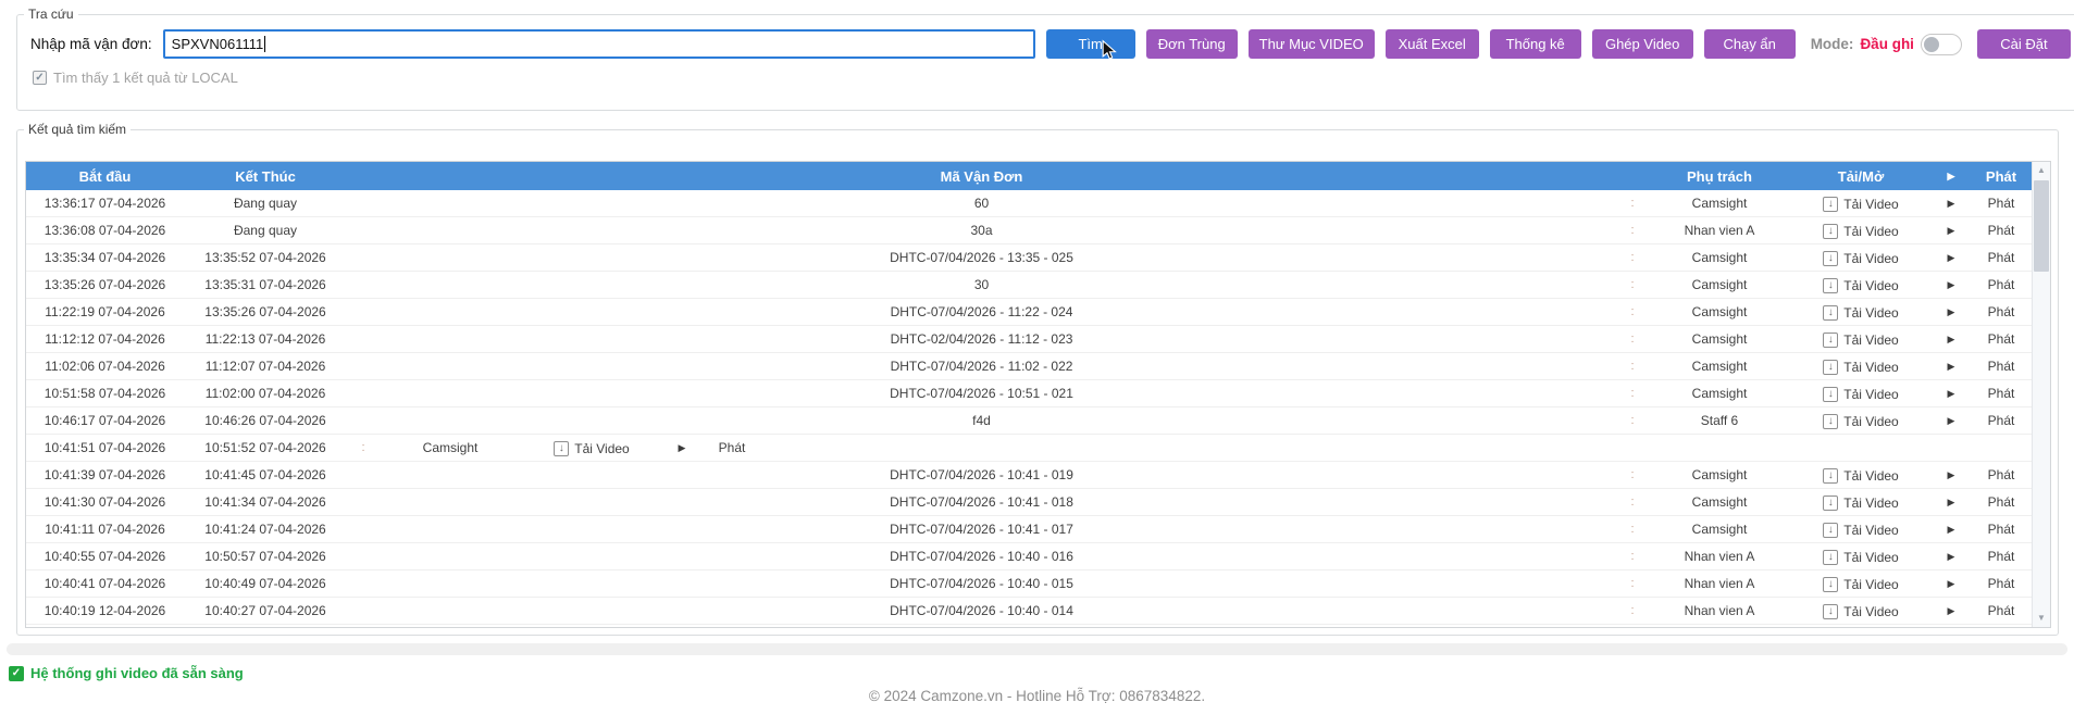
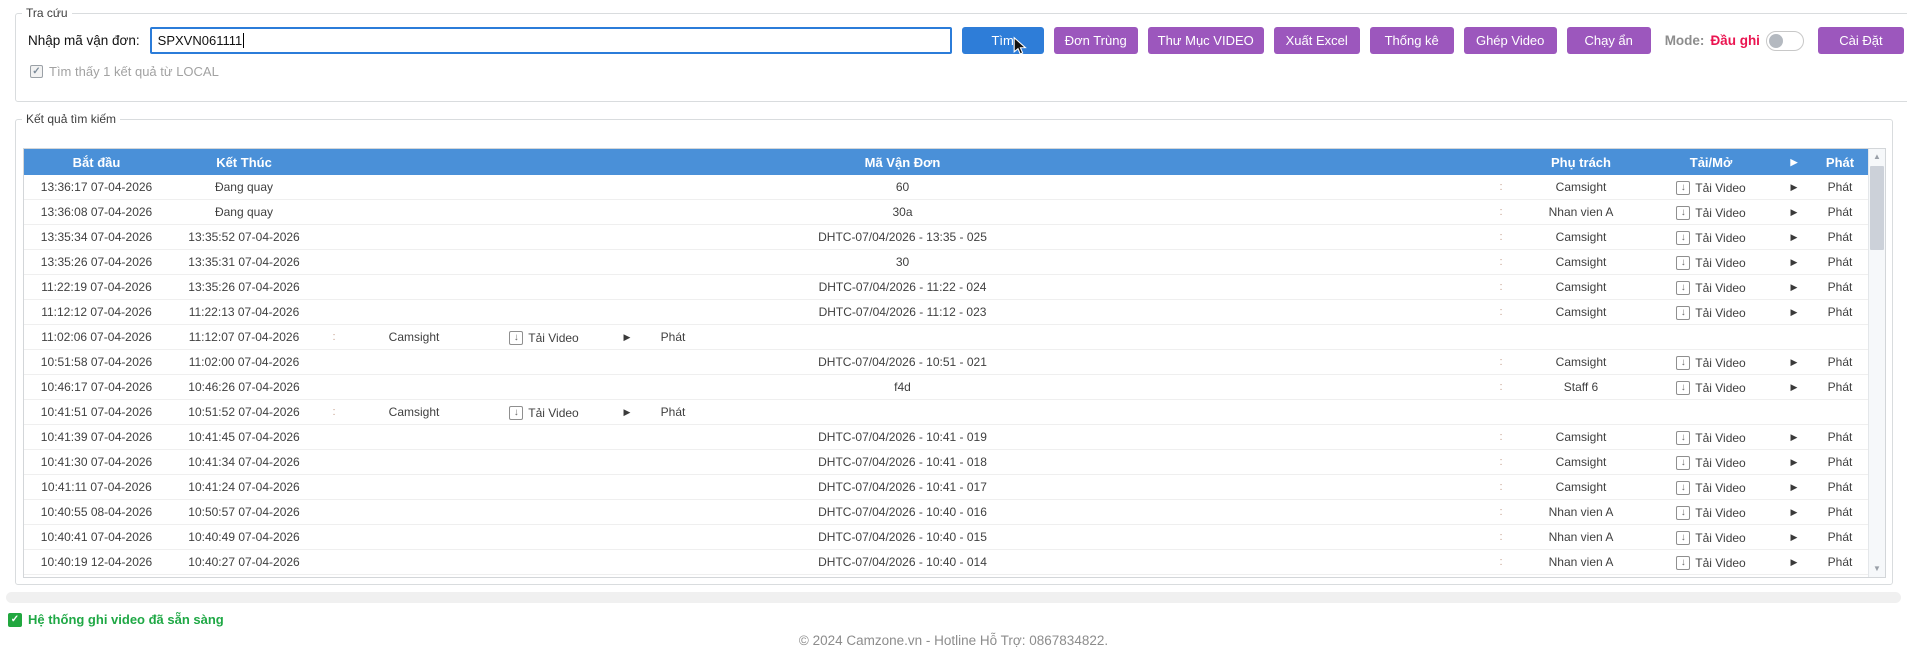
  Tra cứu
  Nhập mã vận đơn:
  SPXVN061111
  Tìm
  Đơn Trùng
  Thư Mục VIDEO
  Xuất Excel
  Thống kê
  Ghép Video
  Chạy ẩn
  Mode:
  Đầu ghi
  Cài Đặt
  ✓
  Tìm thấy 1 kết quả từ LOCAL
  Kết quả tìm kiếm
  Bắt đầu
  Kết Thúc
  Mã Vận Đơn
  Phụ trách
  Tải/Mở
  ▶
  Phát
  13:36:17 07-04-2026
  Đang quay
  60
  :
  Camsight
  ↓
  Tải Video
  ▶
  Phát
  13:36:08 07-04-2026
  Đang quay
  30a
  :
  Nhan vien A
  ↓
  Tải Video
  ▶
  Phát
  13:35:34 07-04-2026
  13:35:52 07-04-2026
  DHTC-07/04/2026 - 13:35 - 025
  :
  Camsight
  ↓
  Tải Video
  ▶
  Phát
  13:35:26 07-04-2026
  13:35:31 07-04-2026
  30
  :
  Camsight
  ↓
  Tải Video
  ▶
  Phát
  11:22:19 07-04-2026
  13:35:26 07-04-2026
  DHTC-07/04/2026 - 11:22 - 024
  :
  Camsight
  ↓
  Tải Video
  ▶
  Phát
  11:12:12 07-04-2026
  11:22:13 07-04-2026
- DHTC-02/04/2026 - 11:12 - 023
+ DHTC-07/04/2026 - 11:12 - 023
  :
  Camsight
  ↓
  Tải Video
  ▶
  Phát
  11:02:06 07-04-2026
  11:12:07 07-04-2026
- DHTC-07/04/2026 - 11:02 - 022
  :
  Camsight
  ↓
  Tải Video
  ▶
  Phát
  10:51:58 07-04-2026
  11:02:00 07-04-2026
  DHTC-07/04/2026 - 10:51 - 021
  :
  Camsight
  ↓
  Tải Video
  ▶
  Phát
  10:46:17 07-04-2026
  10:46:26 07-04-2026
  f4d
  :
  Staff 6
  ↓
  Tải Video
  ▶
  Phát
  10:41:51 07-04-2026
  10:51:52 07-04-2026
  :
  Camsight
  ↓
  Tải Video
  ▶
  Phát
  10:41:39 07-04-2026
  10:41:45 07-04-2026
  DHTC-07/04/2026 - 10:41 - 019
  :
  Camsight
  ↓
  Tải Video
  ▶
  Phát
  10:41:30 07-04-2026
  10:41:34 07-04-2026
  DHTC-07/04/2026 - 10:41 - 018
  :
  Camsight
  ↓
  Tải Video
  ▶
  Phát
  10:41:11 07-04-2026
  10:41:24 07-04-2026
  DHTC-07/04/2026 - 10:41 - 017
  :
  Camsight
  ↓
  Tải Video
  ▶
  Phát
- 10:40:55 07-04-2026
+ 10:40:55 08-04-2026
  10:50:57 07-04-2026
  DHTC-07/04/2026 - 10:40 - 016
  :
  Nhan vien A
  ↓
  Tải Video
  ▶
  Phát
  10:40:41 07-04-2026
  10:40:49 07-04-2026
  DHTC-07/04/2026 - 10:40 - 015
  :
  Nhan vien A
  ↓
  Tải Video
  ▶
  Phát
  10:40:19 12-04-2026
  10:40:27 07-04-2026
  DHTC-07/04/2026 - 10:40 - 014
  :
  Nhan vien A
  ↓
  Tải Video
  ▶
  Phát
  ▲
  ▼
  ✓
  Hệ thống ghi video đã sẵn sàng
  © 2024 Camzone.vn - Hotline Hỗ Trợ: 0867834822.
